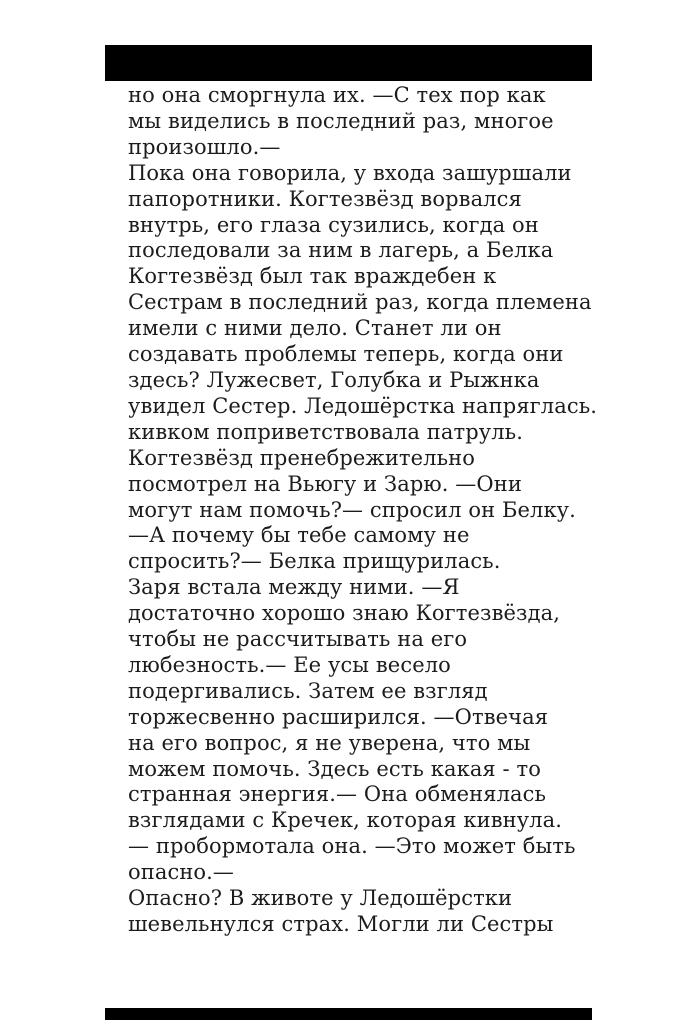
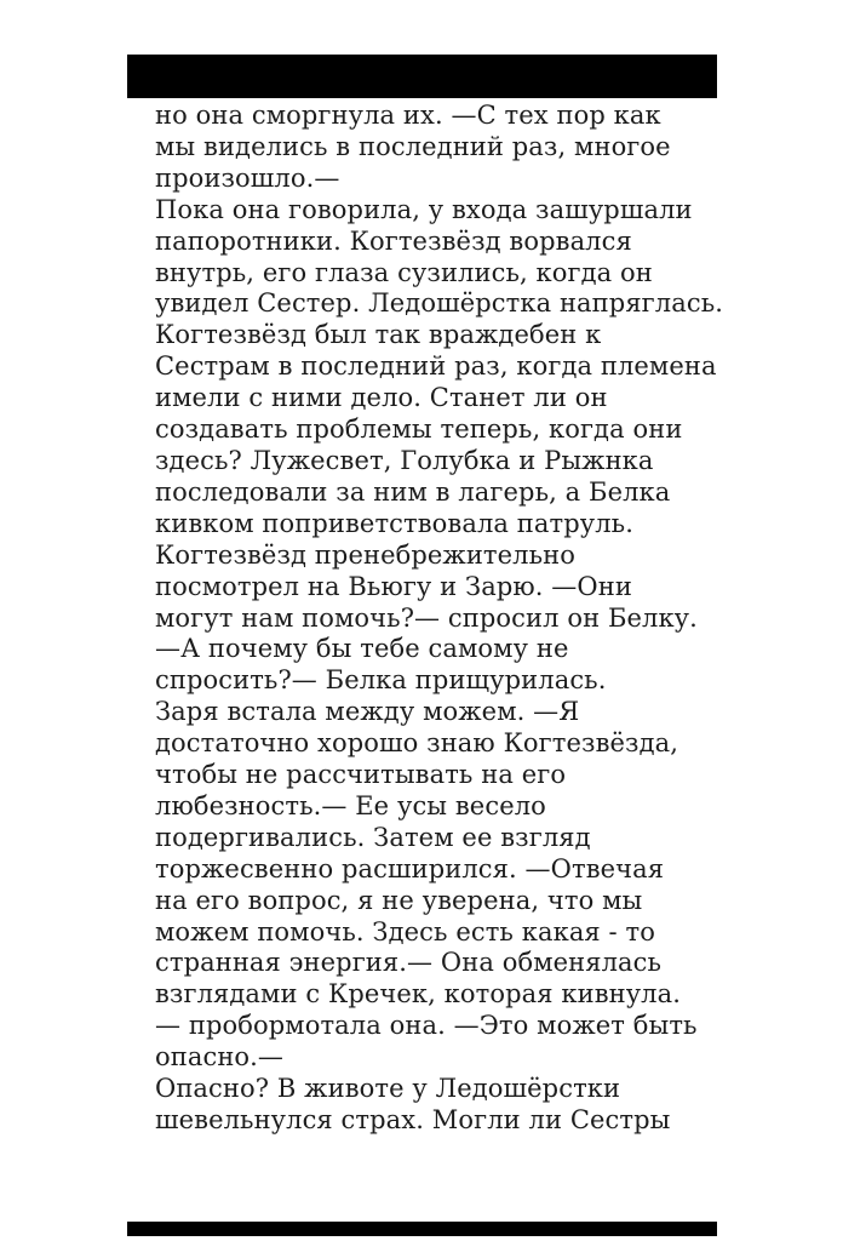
  но она сморгнула их. —С тех пор как
  мы виделись в последний раз, многое
  произошло.—
  Пока она говорила, у входа зашуршали
  папоротники. Когтезвёзд ворвался
  внутрь, его глаза сузились, когда он
- последовали за ним в лагерь, а Белка
+ увидел Сестер. Ледошёрстка напряглась.
  Когтезвёзд был так враждебен к
  Сестрам в последний раз, когда племена
  имели с ними дело. Станет ли он
  создавать проблемы теперь, когда они
  здесь? Лужесвет, Голубка и Рыжнка
- увидел Сестер. Ледошёрстка напряглась.
+ последовали за ним в лагерь, а Белка
  кивком поприветствовала патруль.
  Когтезвёзд пренебрежительно
  посмотрел на Вьюгу и Зарю. —Они
  могут нам помочь?— спросил он Белку.
  —А почему бы тебе самому не
  спросить?— Белка прищурилась.
- Заря встала между ними. —Я
+ Заря встала между можем. —Я
  достаточно хорошо знаю Когтезвёзда,
  чтобы не рассчитывать на его
  любезность.— Ее усы весело
  подергивались. Затем ее взгляд
  торжесвенно расширился. —Отвечая
  на его вопрос, я не уверена, что мы
  можем помочь. Здесь есть какая - то
  странная энергия.— Она обменялась
  взглядами с Кречек, которая кивнула.
  — пробормотала она. —Это может быть
  опасно.—
  Опасно? В животе у Ледошёрстки
  шевельнулся страх. Могли ли Сестры
